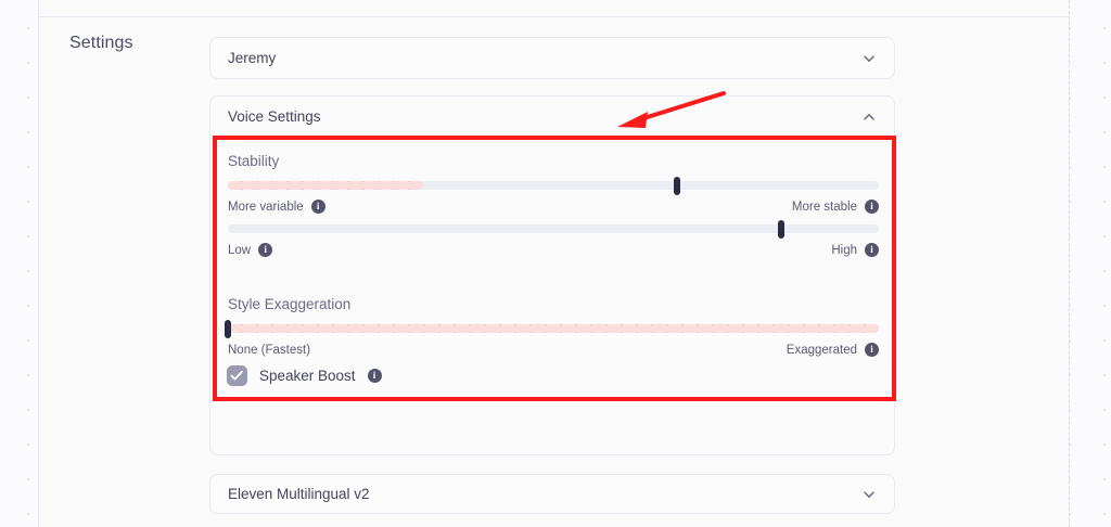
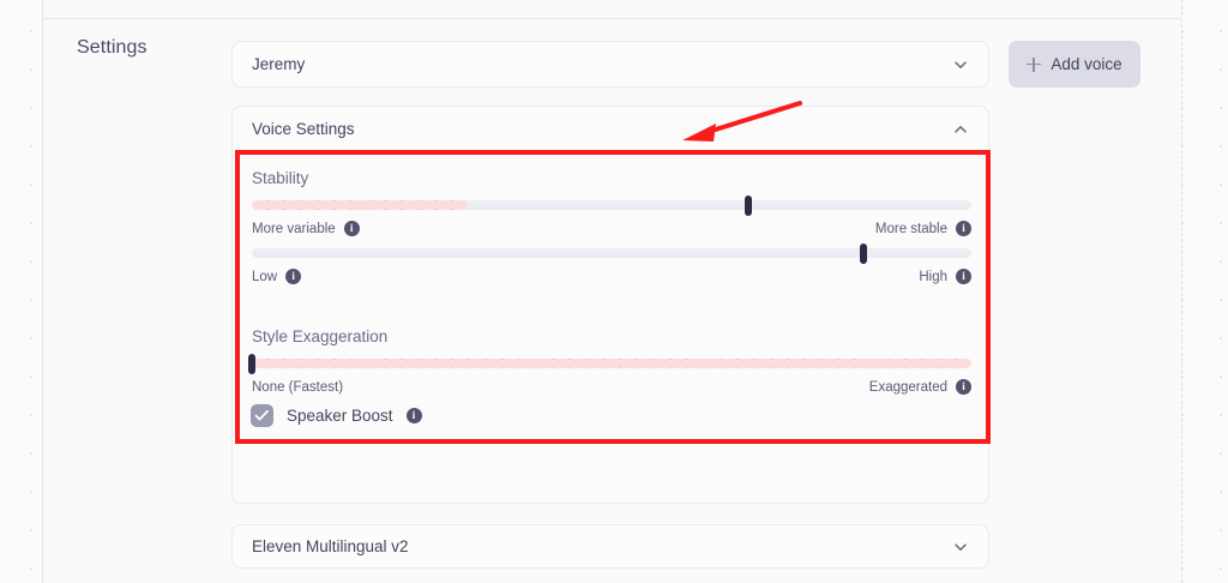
  Settings
  Jeremy
+ Add voice
  Voice Settings
  Stability
  More variable
  i
  More stable
  i
  Low
  i
  High
  i
  Style Exaggeration
  None (Fastest)
  Exaggerated
  i
  Speaker Boost
  i
  Eleven Multilingual v2
